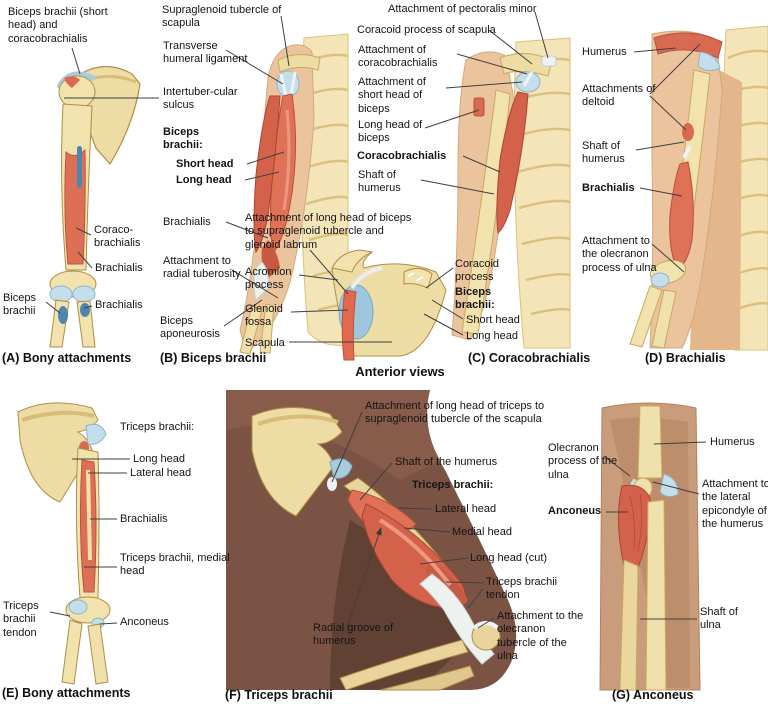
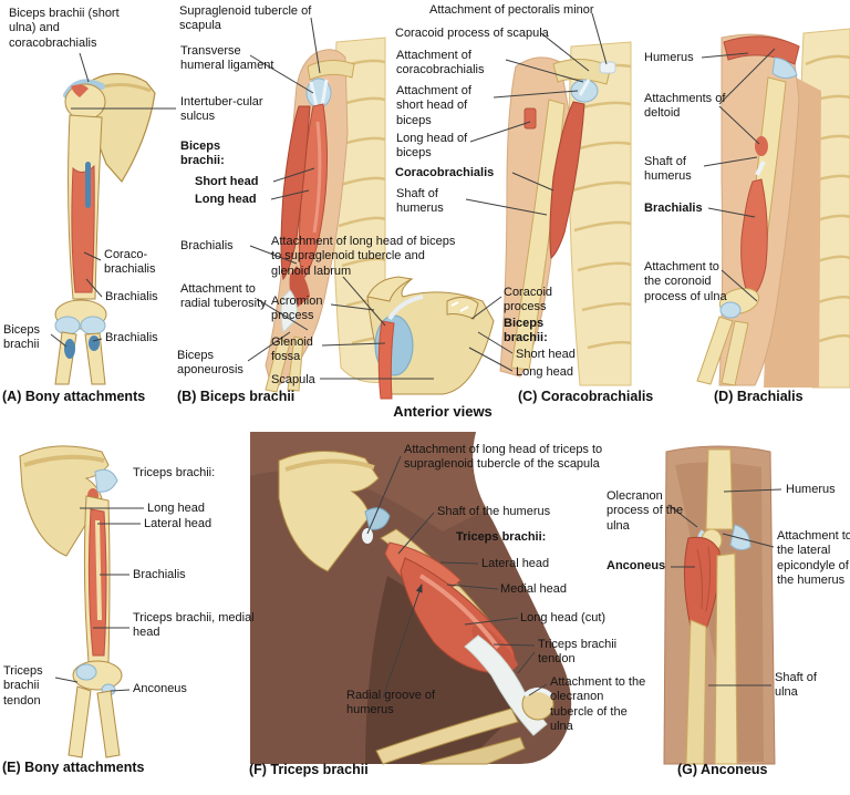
- Biceps brachii (short head) and coracobrachialis
+ Biceps brachii (short ulna) and coracobrachialis
  Coraco-brachialis
  Brachialis
  Biceps brachii
  Brachialis
  (A) Bony attachments
  Supraglenoid tubercle of scapula
  Transverse humeral ligament
  Intertuber-cular sulcus
  Biceps brachii:
  Short head
  Long head
  Brachialis
  Attachment to radial tuberosity
  Biceps aponeurosis
  (B) Biceps brachii
  Attachment of long head of biceps to supraglenoid tubercle and glenoid labrum
  Acromion process
  Glenoid fossa
  Scapula
  Coracoid process
  Biceps brachii:
  Short head
  Long head
  Attachment of pectoralis minor
  Coracoid process of scapula
  Attachment of coracobrachialis
  Attachment of short head of biceps
  Long head of biceps
  Coracobrachialis
  Shaft of humerus
  (C) Coracobrachialis
  Humerus
  Attachments of deltoid
  Shaft of humerus
  Brachialis
- Attachment to the olecranon process of ulna
+ Attachment to the coronoid process of ulna
  (D) Brachialis
  Anterior views
  Triceps brachii:
  Long head
  Lateral head
  Brachialis
  Triceps brachii, medial head
  Triceps brachii tendon
  Anconeus
  (E) Bony attachments
  Attachment of long head of triceps to supraglenoid tubercle of the scapula
  Shaft of the humerus
  Triceps brachii:
  Lateral head
  Medial head
  Long head (cut)
  Triceps brachii tendon
  Attachment to the olecranon tubercle of the ulna
  Radial groove of humerus
  (F) Triceps brachii
  Olecranon process of the ulna
  Anconeus
  Humerus
  Attachment to the lateral epicondyle of the humerus
  Shaft of ulna
  (G) Anconeus
